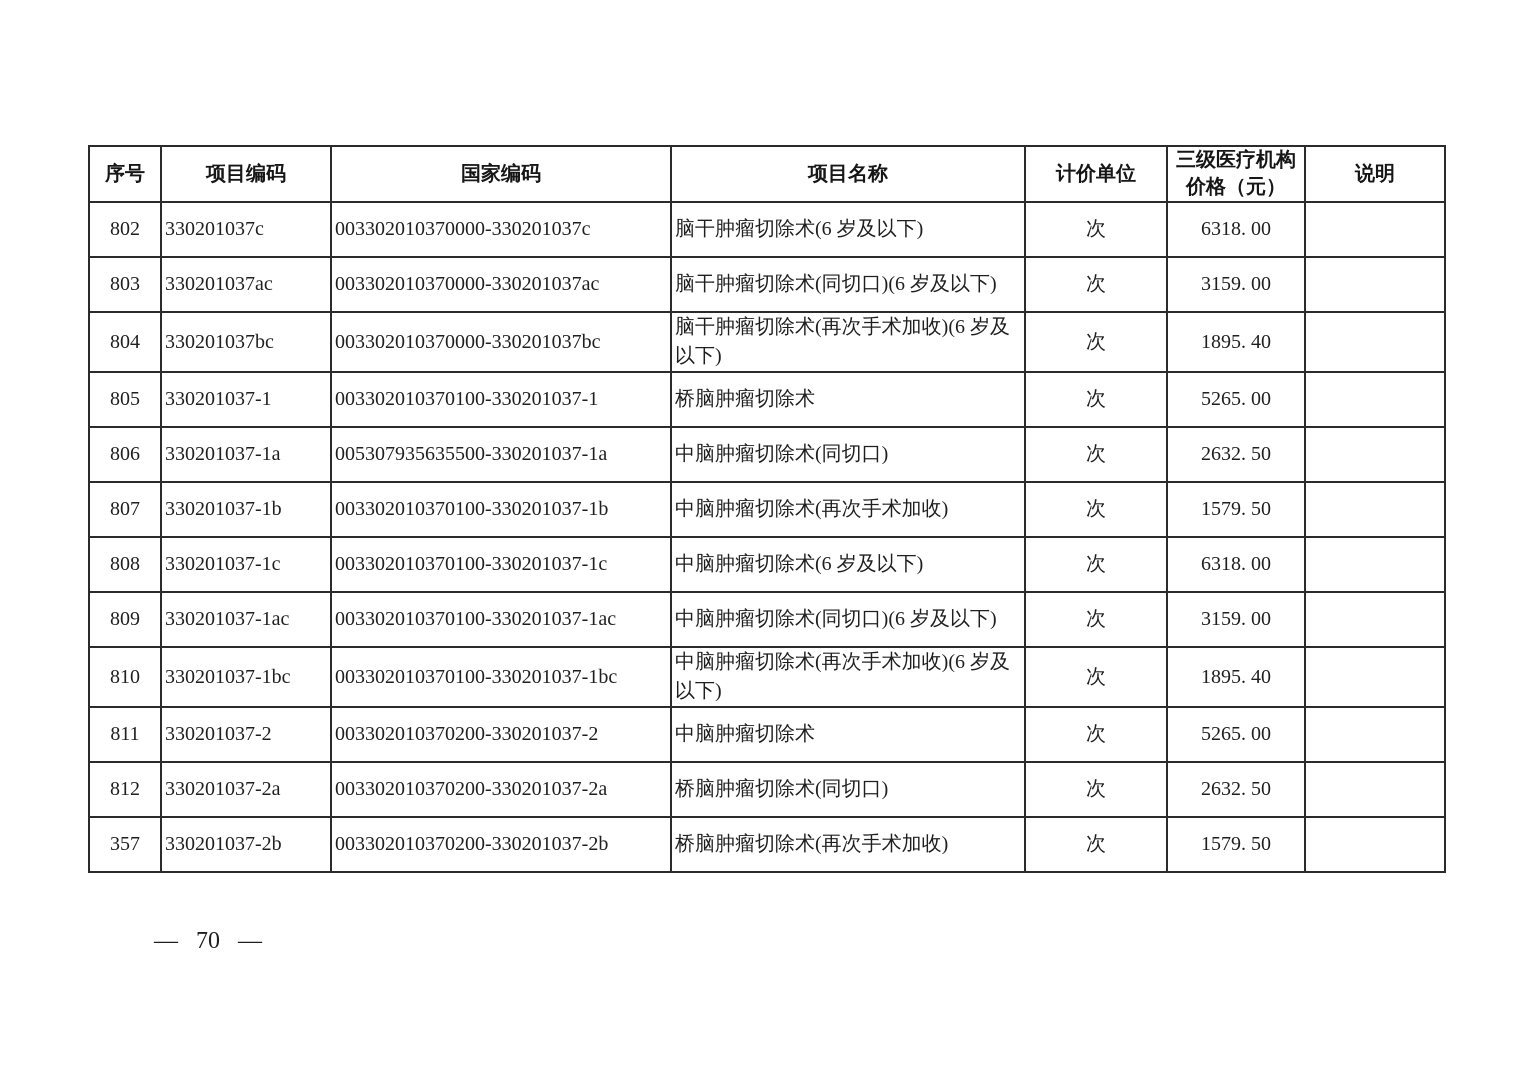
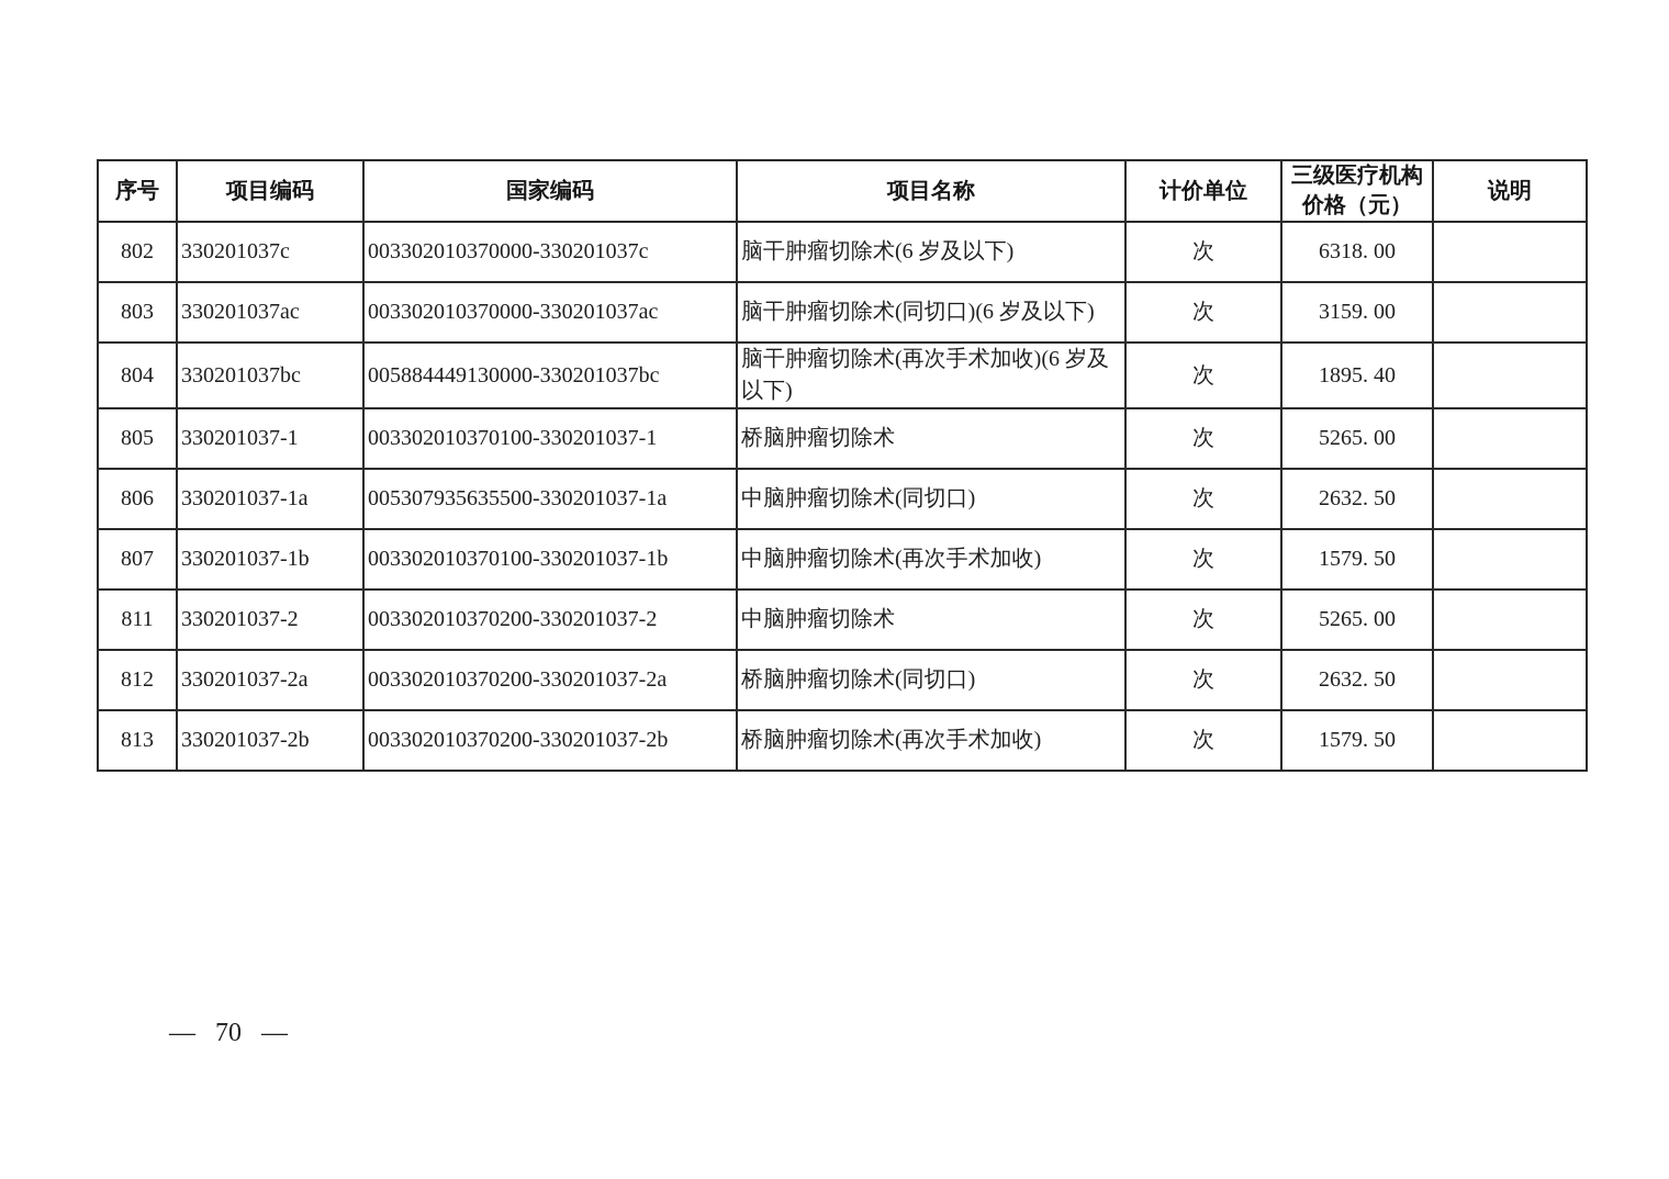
  序号	项目编码	国家编码	项目名称	计价单位	三级医疗机构价格（元）	说明
  802	330201037c	003302010370000-330201037c	脑干肿瘤切除术(6 岁及以下)	次	6318. 00
  803	330201037ac	003302010370000-330201037ac	脑干肿瘤切除术(同切口)(6 岁及以下)	次	3159. 00
- 804	330201037bc	003302010370000-330201037bc	脑干肿瘤切除术(再次手术加收)(6 岁及以下)	次	1895. 40
+ 804	330201037bc	005884449130000-330201037bc	脑干肿瘤切除术(再次手术加收)(6 岁及以下)	次	1895. 40
  805	330201037-1	003302010370100-330201037-1	桥脑肿瘤切除术	次	5265. 00
  806	330201037-1a	005307935635500-330201037-1a	中脑肿瘤切除术(同切口)	次	2632. 50
  807	330201037-1b	003302010370100-330201037-1b	中脑肿瘤切除术(再次手术加收)	次	1579. 50
- 808	330201037-1c	003302010370100-330201037-1c	中脑肿瘤切除术(6 岁及以下)	次	6318. 00
- 809	330201037-1ac	003302010370100-330201037-1ac	中脑肿瘤切除术(同切口)(6 岁及以下)	次	3159. 00
- 810	330201037-1bc	003302010370100-330201037-1bc	中脑肿瘤切除术(再次手术加收)(6 岁及以下)	次	1895. 40
  811	330201037-2	003302010370200-330201037-2	中脑肿瘤切除术	次	5265. 00
  812	330201037-2a	003302010370200-330201037-2a	桥脑肿瘤切除术(同切口)	次	2632. 50
- 357	330201037-2b	003302010370200-330201037-2b	桥脑肿瘤切除术(再次手术加收)	次	1579. 50
+ 813	330201037-2b	003302010370200-330201037-2b	桥脑肿瘤切除术(再次手术加收)	次	1579. 50
  — 70 —
